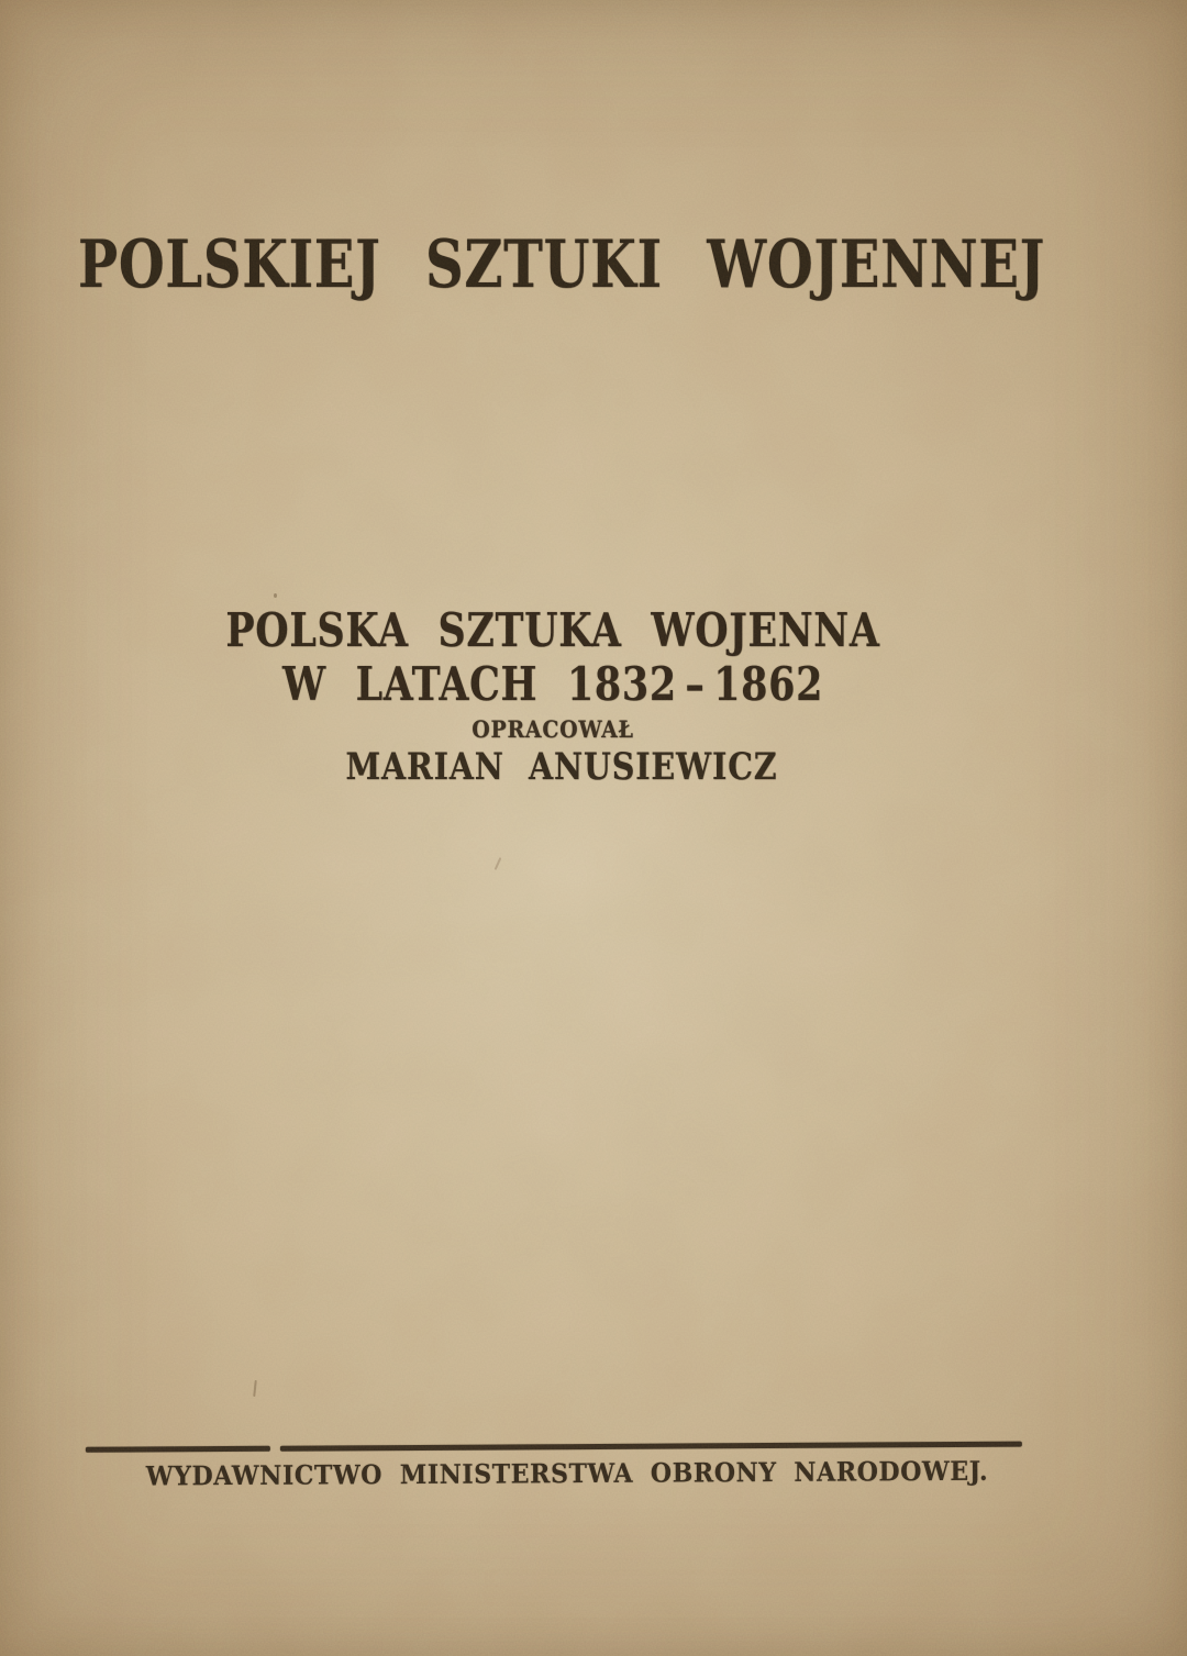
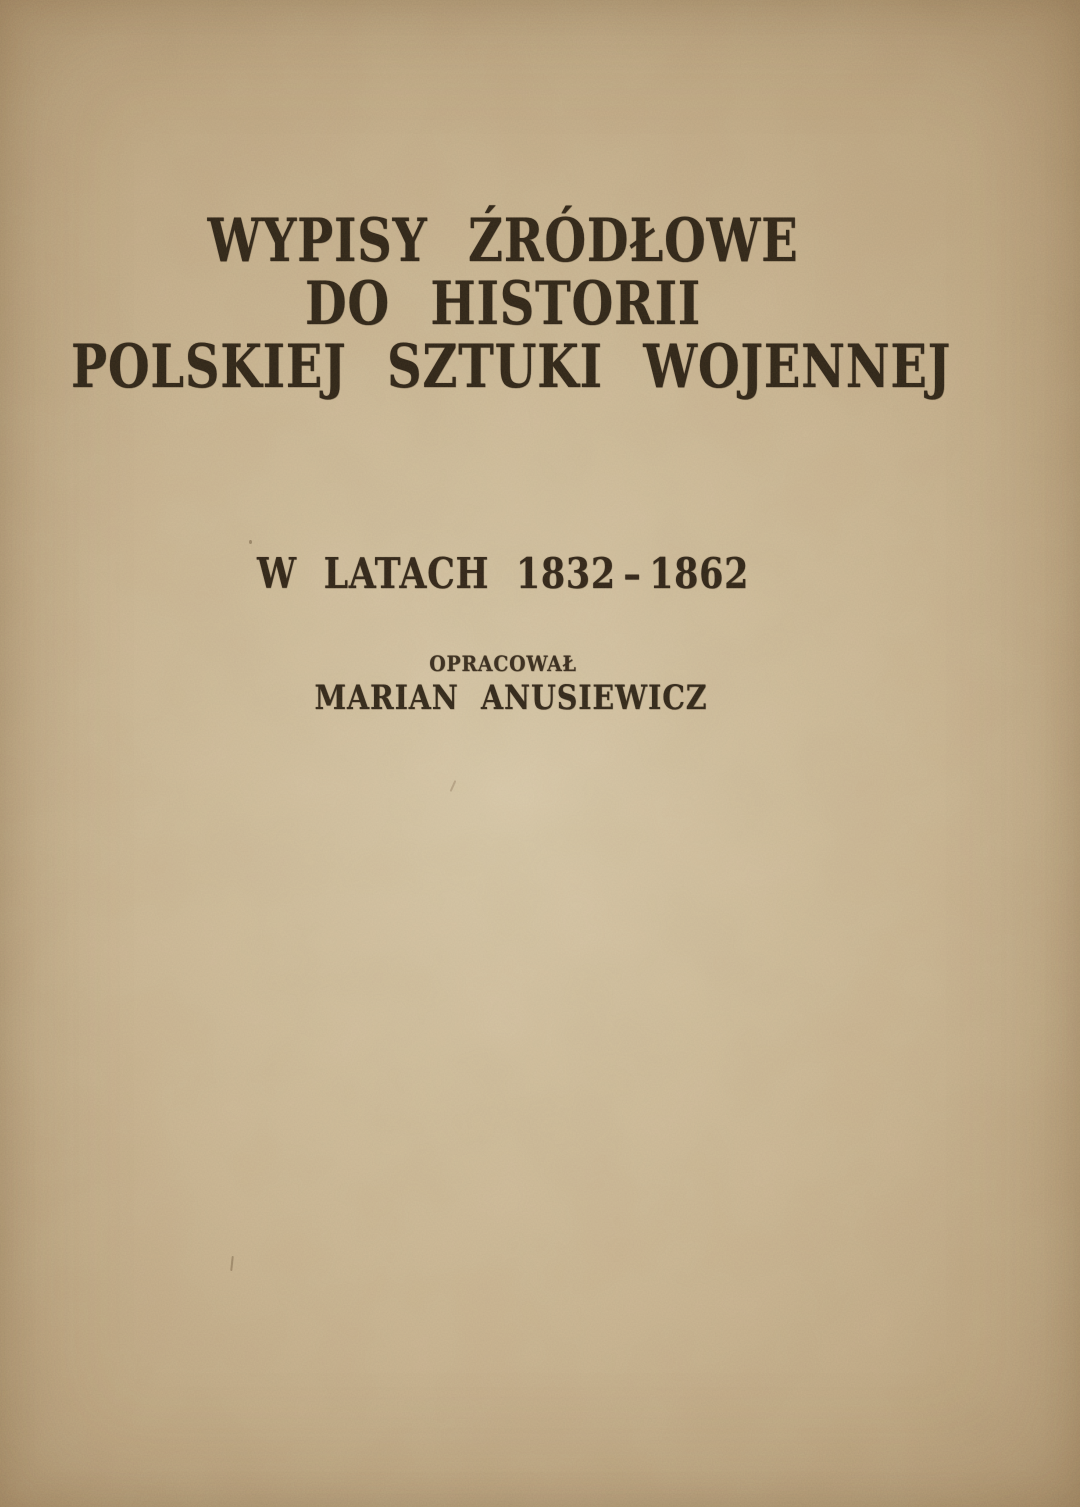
+ WYPISY ŹRÓDŁOWE
+ DO HISTORII
  POLSKIEJ SZTUKI WOJENNE
- POLSKA SZTUKA WOJENNA
  W LATACH 1832 – 1862
  OPRACOWAŁ
  MARIAN ANUSIEWICZ
- WYDAWNICTWO MINISTERSTWA OBRONY NARODOWEJ.
